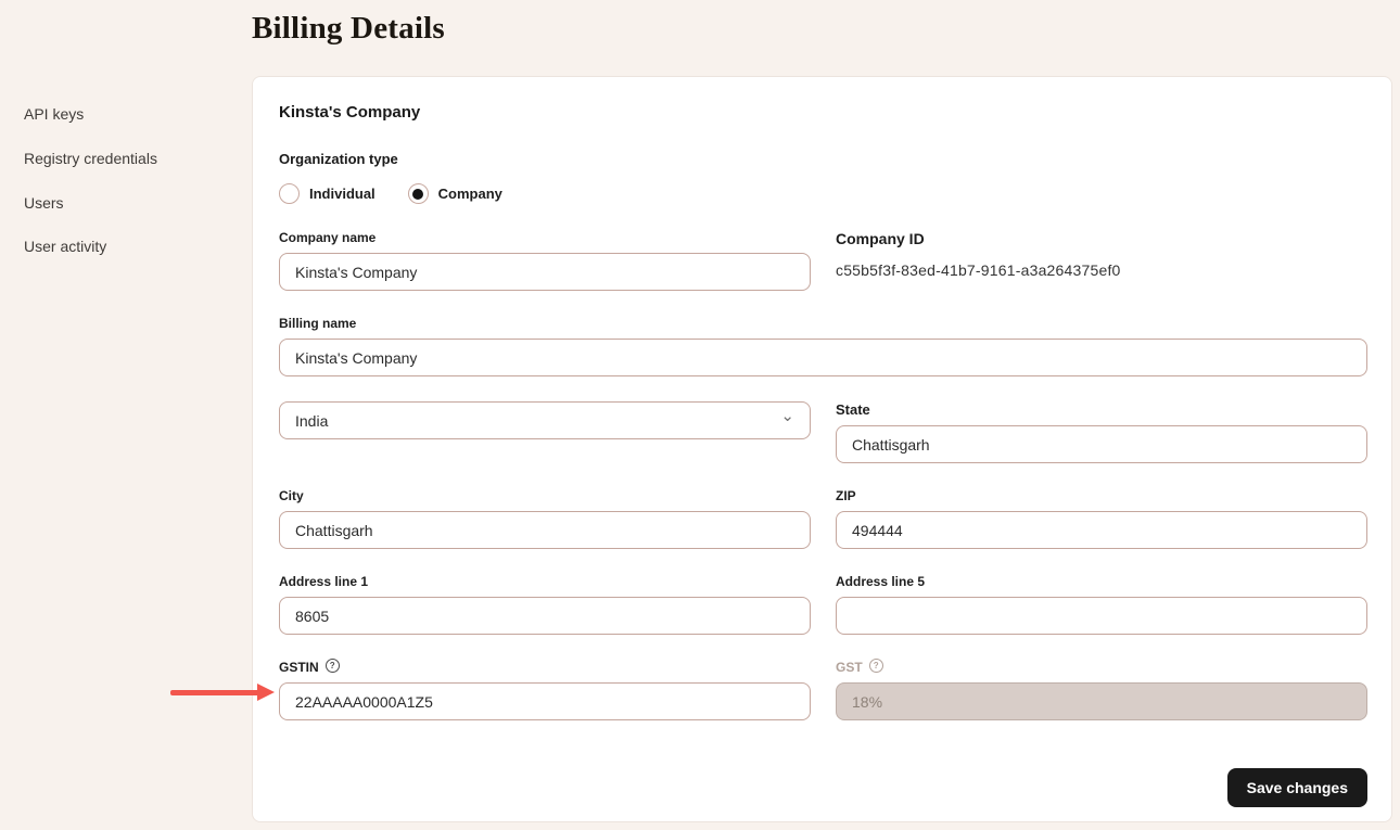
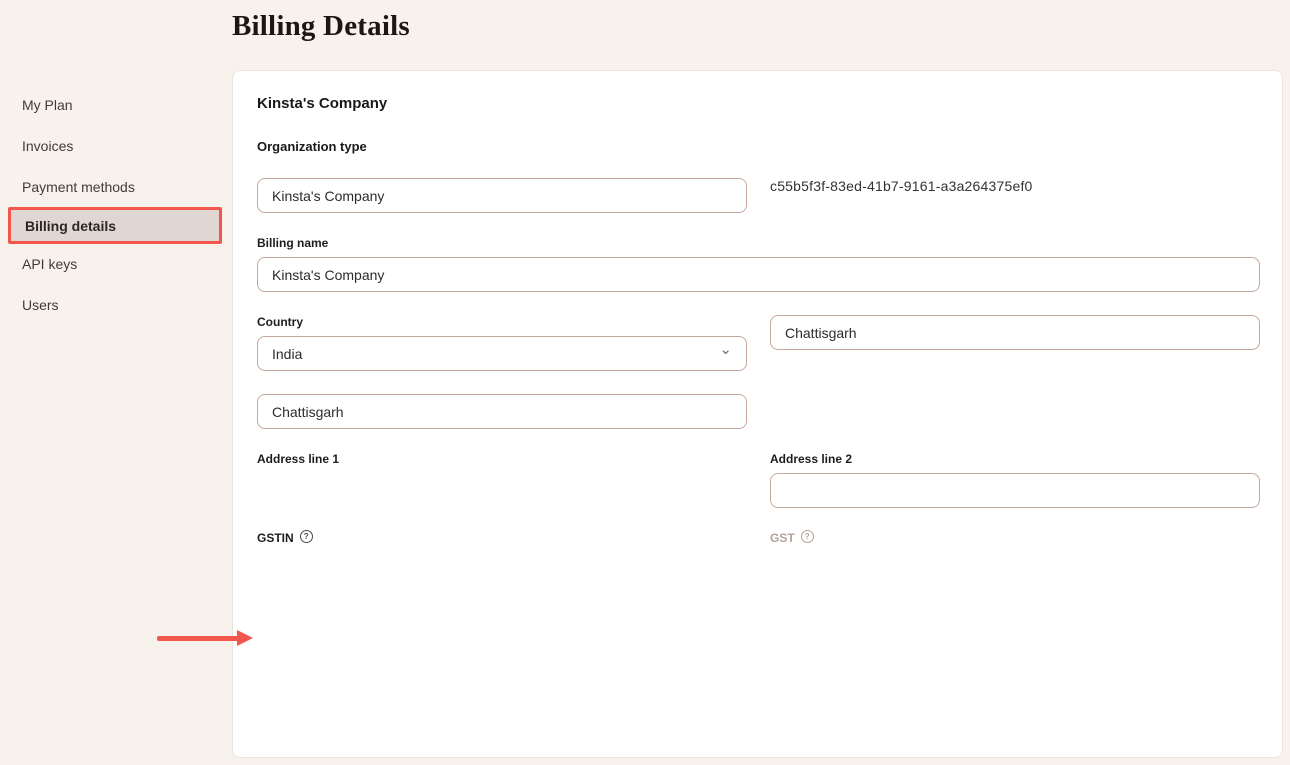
  Billing Details
+ My Plan
+ Invoices
+ Payment methods
+ Billing details
  API keys
- Registry credentials
  Users
- User activity
  Kinsta's Company
  Organization type
- Individual
- Company
- Company name
  Kinsta's Company
- Company ID
  c55b5f3f-83ed-41b7-9161-a3a264375ef0
  Billing name
  Kinsta's Company
+ Country
  India
  ⌄
- State
  Chattisgarh
- City
  Chattisgarh
- ZIP
- 494444
  Address line 1
- 8605
- Address line 5
+ Address line 2
  GSTIN
  ?
- 22AAAAA0000A1Z5
  GST
  ?
- 18%
- Save changes
